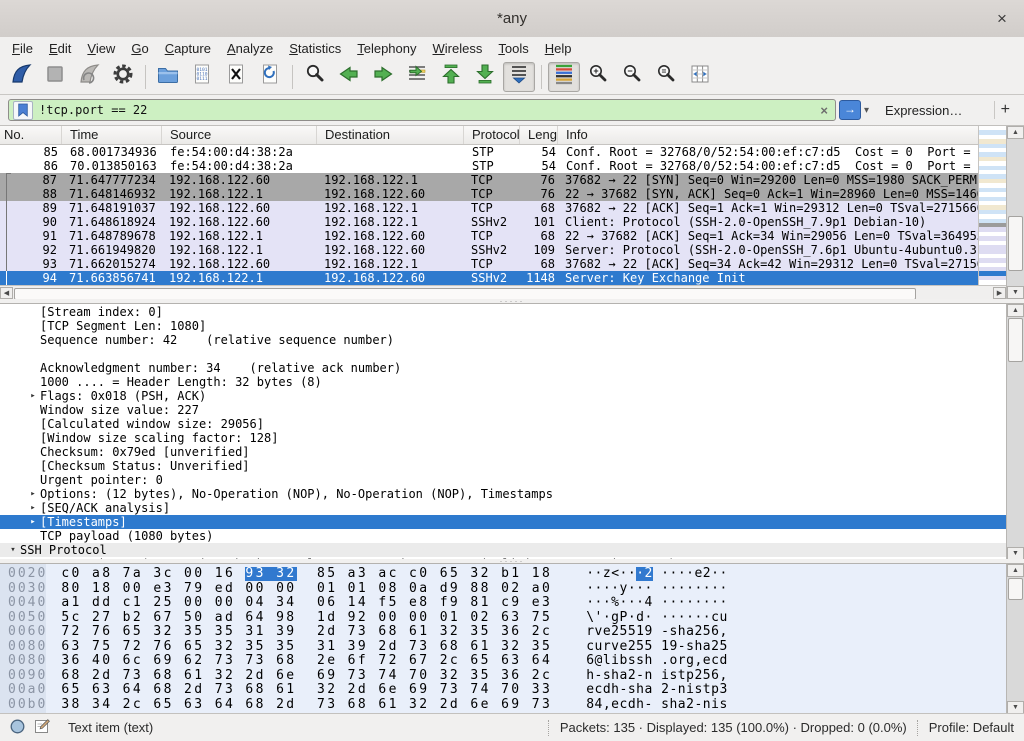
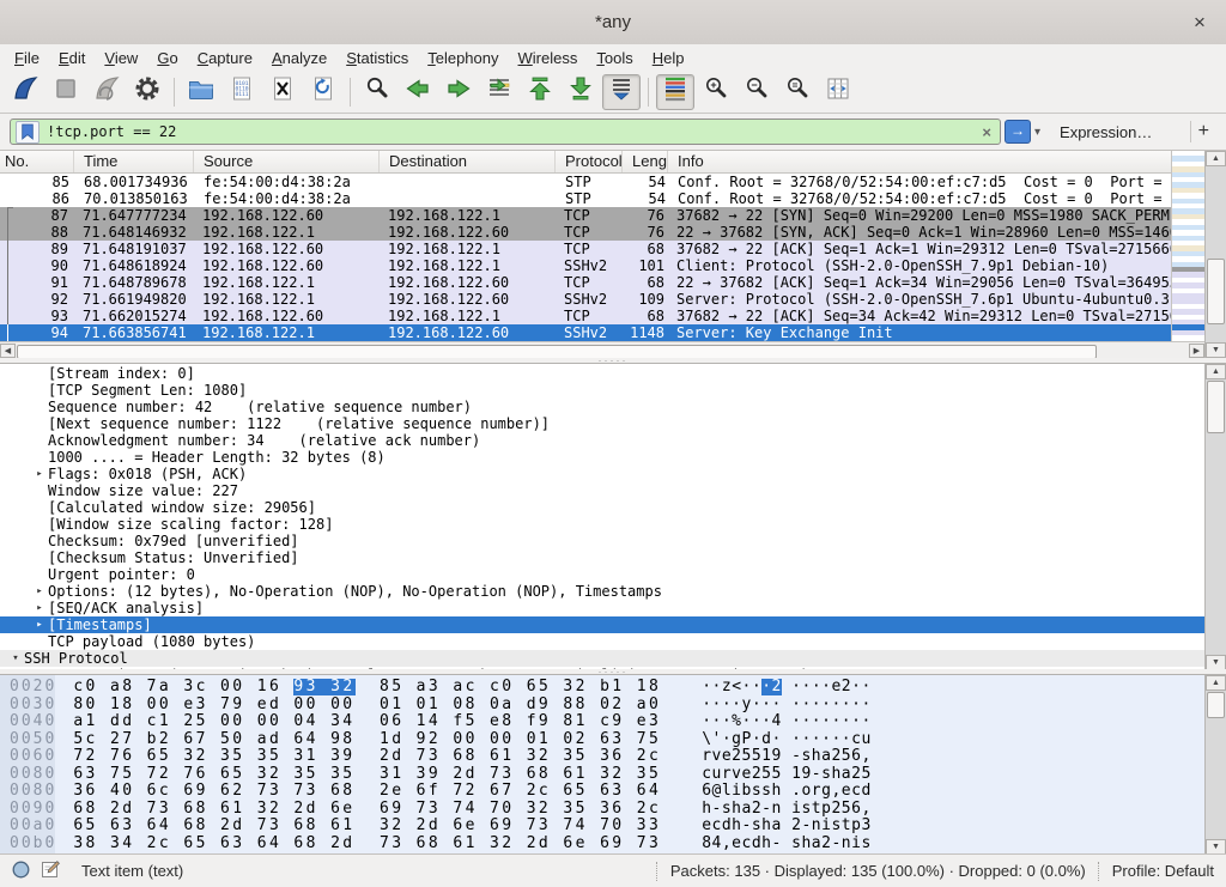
  *any
  ×
  File
  Edit
  View
  Go
  Capture
  Analyze
  Statistics
  Telephony
  Wireless
  Tools
  Help
  +
  −
  =
  !tcp.port == 22
  ×
  →
  ▾
  Expression…
  +
  No.
  Time
  Source
  Destination
  Protocol
  Info
  85
  68.001734936
  fe:54:00:d4:38:2a
  STP
  54
  Conf. Root = 32768/0/52:54:00:ef:c7:d5 Cost = 0 Port =
  86
  70.013850163
  fe:54:00:d4:38:2a
  STP
  54
  Conf. Root = 32768/0/52:54:00:ef:c7:d5 Cost = 0 Port =
  87
  71.647777234
  192.168.122.60
  192.168.122.1
  TCP
  76
  37682 → 22 [SYN] Seq=0 Win=29200 Len=0 MSS=1980 SACK_PERM
  88
  71.648146932
  192.168.122.1
  192.168.122.60
  TCP
  76
  22 → 37682 [SYN, ACK] Seq=0 Ack=1 Win=28960 Len=0 MSS=146
  89
  71.648191037
  192.168.122.60
  192.168.122.1
  TCP
  68
  37682 → 22 [ACK] Seq=1 Ack=1 Win=29312 Len=0 TSval=271566
  90
  71.648618924
  192.168.122.60
  192.168.122.1
  SSHv2
  101
  Client: Protocol (SSH-2.0-OpenSSH_7.9p1 Debian-10)
  91
  71.648789678
  192.168.122.1
  192.168.122.60
  TCP
  68
  22 → 37682 [ACK] Seq=1 Ack=34 Win=29056 Len=0 TSval=36495
  92
  71.661949820
  192.168.122.1
  192.168.122.60
  SSHv2
  109
  Server: Protocol (SSH-2.0-OpenSSH_7.6p1 Ubuntu-4ubuntu0.3
  93
  71.662015274
  192.168.122.60
  192.168.122.1
  TCP
  68
  37682 → 22 [ACK] Seq=34 Ack=42 Win=29312 Len=0 TSval=2715
  94
  71.663856741
  192.168.122.1
  192.168.122.60
  SSHv2
  1148
  Server: Key Exchange Init
  ·····
  [Stream index: 0]
  [TCP Segment Len: 1080]
  Sequence number: 42 (relative sequence number)
+ [Next sequence number: 1122 (relative sequence number)]
  Acknowledgment number: 34 (relative ack number)
  1000 .... = Header Length: 32 bytes (8)
  ▸
  Flags: 0x018 (PSH, ACK)
  Window size value: 227
  [Calculated window size: 29056]
  [Window size scaling factor: 128]
  Checksum: 0x79ed [unverified]
  [Checksum Status: Unverified]
  Urgent pointer: 0
  ▸
  Options: (12 bytes), No-Operation (NOP), No-Operation (NOP), Timestamps
  ▸
  [SEQ/ACK analysis]
  ▸
  [Timestamps]
  TCP payload (1080 bytes)
  ▾
  SSH Protocol
  ·····
  0020 c0 a8 7a 3c 00 16 93 32 85 a3 ac c0 65 32 b1 18 ··z<···2 ····e2··
  0030 80 18 00 e3 79 ed 00 00 01 01 08 0a d9 88 02 a0 ····y··· ········
  0040 a1 dd c1 25 00 00 04 34 06 14 f5 e8 f9 81 c9 e3 ···%···4 ········
  0050 5c 27 b2 67 50 ad 64 98 1d 92 00 00 01 02 63 75 \'·gP·d· ······cu
  0060 72 76 65 32 35 35 31 39 2d 73 68 61 32 35 36 2c rve25519 -sha256,
  0080 63 75 72 76 65 32 35 35 31 39 2d 73 68 61 32 35 curve255 19-sha25
  0080 36 40 6c 69 62 73 73 68 2e 6f 72 67 2c 65 63 64 6@libssh .org,ecd
  0090 68 2d 73 68 61 32 2d 6e 69 73 74 70 32 35 36 2c h-sha2-n istp256,
  00a0 65 63 64 68 2d 73 68 61 32 2d 6e 69 73 74 70 33 ecdh-sha 2-nistp3
  00b0 38 34 2c 65 63 64 68 2d 73 68 61 32 2d 6e 69 73 84,ecdh- sha2-nis
  Text item (text)
  Packets: 135 · Displayed: 135 (100.0%) · Dropped: 0 (0.0%)
  Profile: Default
